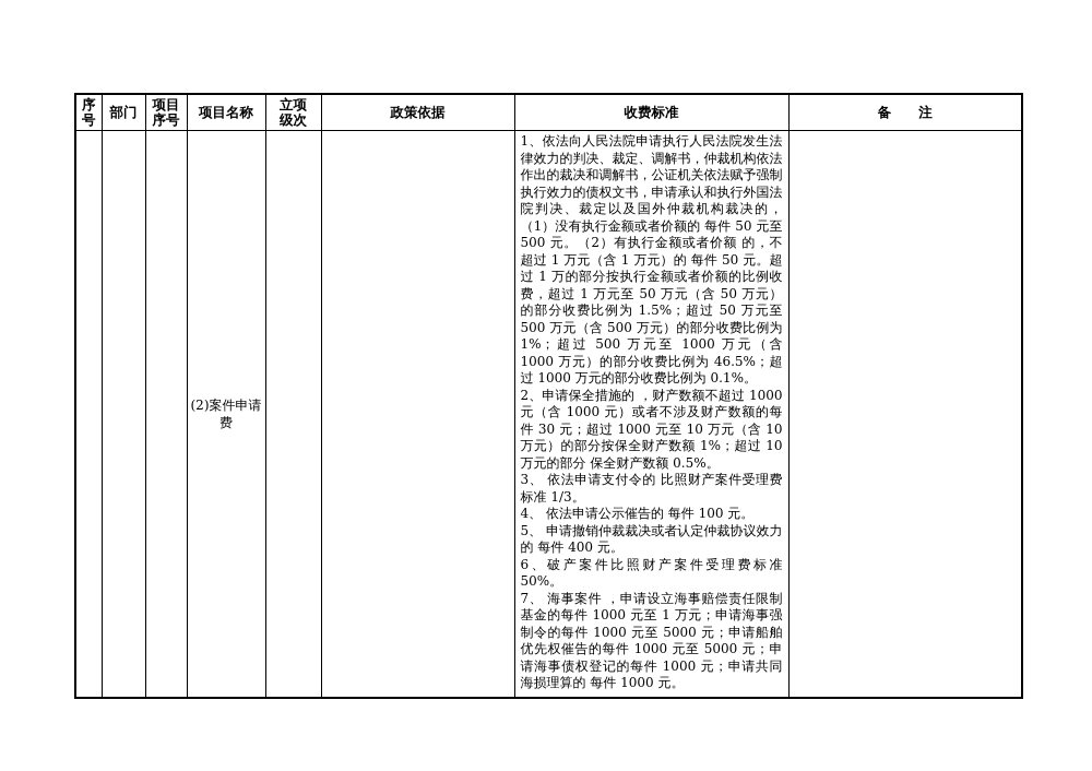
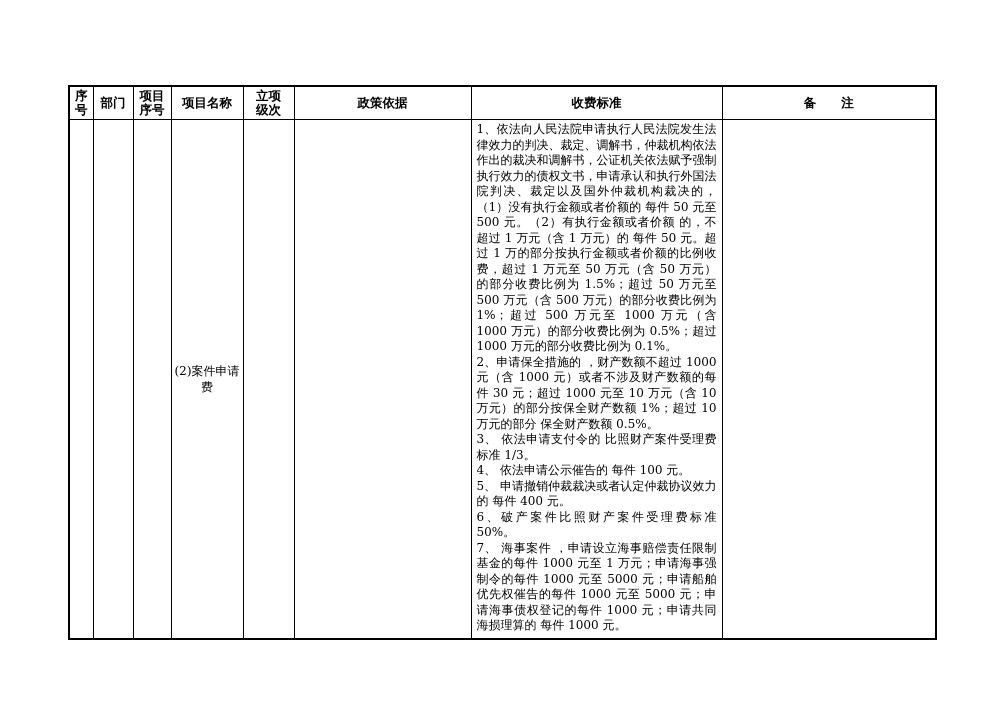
  序 号	部门	项目 序号	项目名称	立项 级次	政策依据	收费标准	备 注
- 			(2)案件申请费			1、依法向人民法院申请执行人民法院发生法律效力的判决、裁定、调解书，仲裁机构依法作出的裁决和调解书，公证机关依法赋予强制执行效力的债权文书，申请承认和执行外国法院判决、裁定以及国外仲裁机构裁决的，（1）没有执行金额或者价额的 每件 50 元至 500 元。（2）有执行金额或者价额 的，不超过 1 万元（含 1 万元）的 每件 50 元。超过 1 万的部分按执行金额或者价额的比例收费，超过 1 万元至 50 万元（含 50 万元）的部分收费比例为 1.5%；超过 50 万元至 500 万元（含 500 万元）的部分收费比例为 1%；超过 500 万元至 1000 万元（含 1000 万元）的部分收费比例为 46.5%；超过 1000 万元的部分收费比例为 0.1%。2、申请保全措施的 ，财产数额不超过 1000 元（含 1000 元）或者不涉及财产数额的每件 30 元；超过 1000 元至 10 万元（含 10 万元）的部分按保全财产数额 1%；超过 10 万元的部分 保全财产数额 0.5%。3、 依法申请支付令的 比照财产案件受理费标准 1/3。4、 依法申请公示催告的 每件 100 元。5、 申请撤销仲裁裁决或者认定仲裁协议效力的 每件 400 元。6、破产案件比照财产案件受理费标准 50%。7、 海事案件 ，申请设立海事赔偿责任限制基金的每件 1000 元至 1 万元；申请海事强制令的每件 1000 元至 5000 元；申请船舶优先权催告的每件 1000 元至 5000 元；申请海事债权登记的每件 1000 元；申请共同海损理算的 每件 1000 元。
+ 			(2)案件申请费			1、依法向人民法院申请执行人民法院发生法律效力的判决、裁定、调解书，仲裁机构依法作出的裁决和调解书，公证机关依法赋予强制执行效力的债权文书，申请承认和执行外国法院判决、裁定以及国外仲裁机构裁决的，（1）没有执行金额或者价额的 每件 50 元至 500 元。（2）有执行金额或者价额 的，不超过 1 万元（含 1 万元）的 每件 50 元。超过 1 万的部分按执行金额或者价额的比例收费，超过 1 万元至 50 万元（含 50 万元）的部分收费比例为 1.5%；超过 50 万元至 500 万元（含 500 万元）的部分收费比例为 1%；超过 500 万元至 1000 万元（含 1000 万元）的部分收费比例为 0.5%；超过 1000 万元的部分收费比例为 0.1%。2、申请保全措施的 ，财产数额不超过 1000 元（含 1000 元）或者不涉及财产数额的每件 30 元；超过 1000 元至 10 万元（含 10 万元）的部分按保全财产数额 1%；超过 10 万元的部分 保全财产数额 0.5%。3、 依法申请支付令的 比照财产案件受理费标准 1/3。4、 依法申请公示催告的 每件 100 元。5、 申请撤销仲裁裁决或者认定仲裁协议效力的 每件 400 元。6、破产案件比照财产案件受理费标准 50%。7、 海事案件 ，申请设立海事赔偿责任限制基金的每件 1000 元至 1 万元；申请海事强制令的每件 1000 元至 5000 元；申请船舶优先权催告的每件 1000 元至 5000 元；申请海事债权登记的每件 1000 元；申请共同海损理算的 每件 1000 元。
